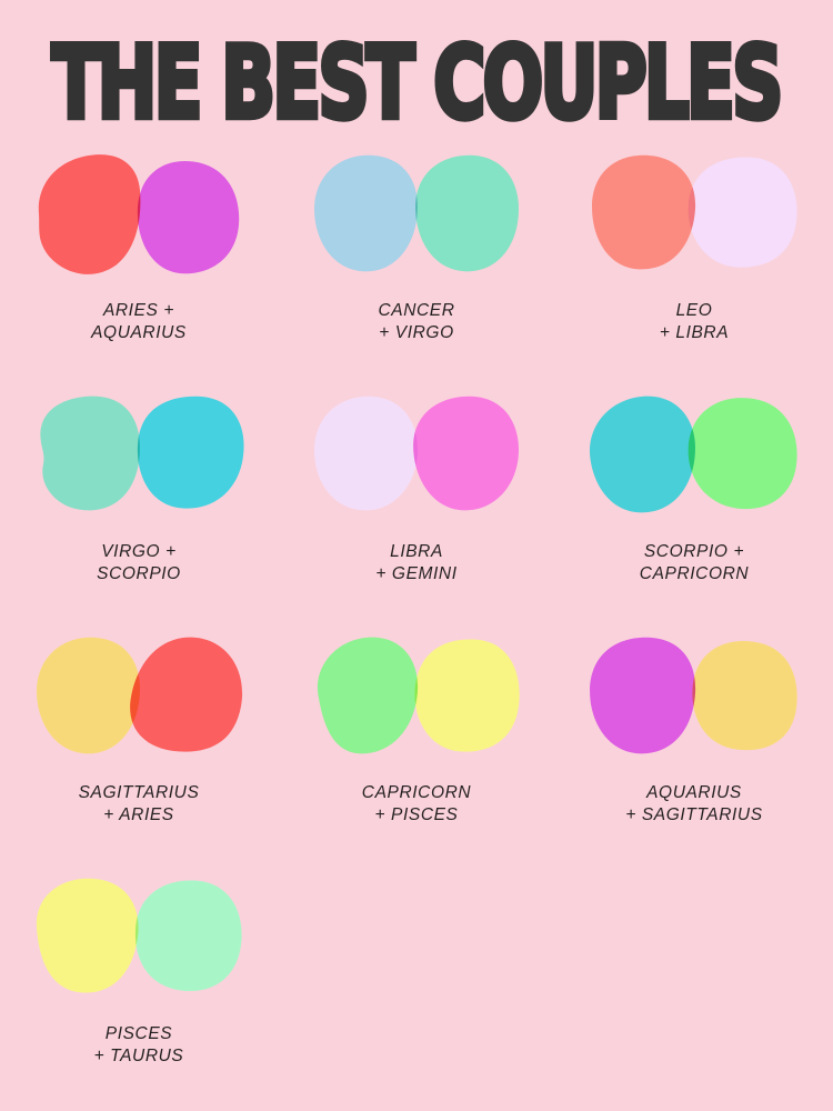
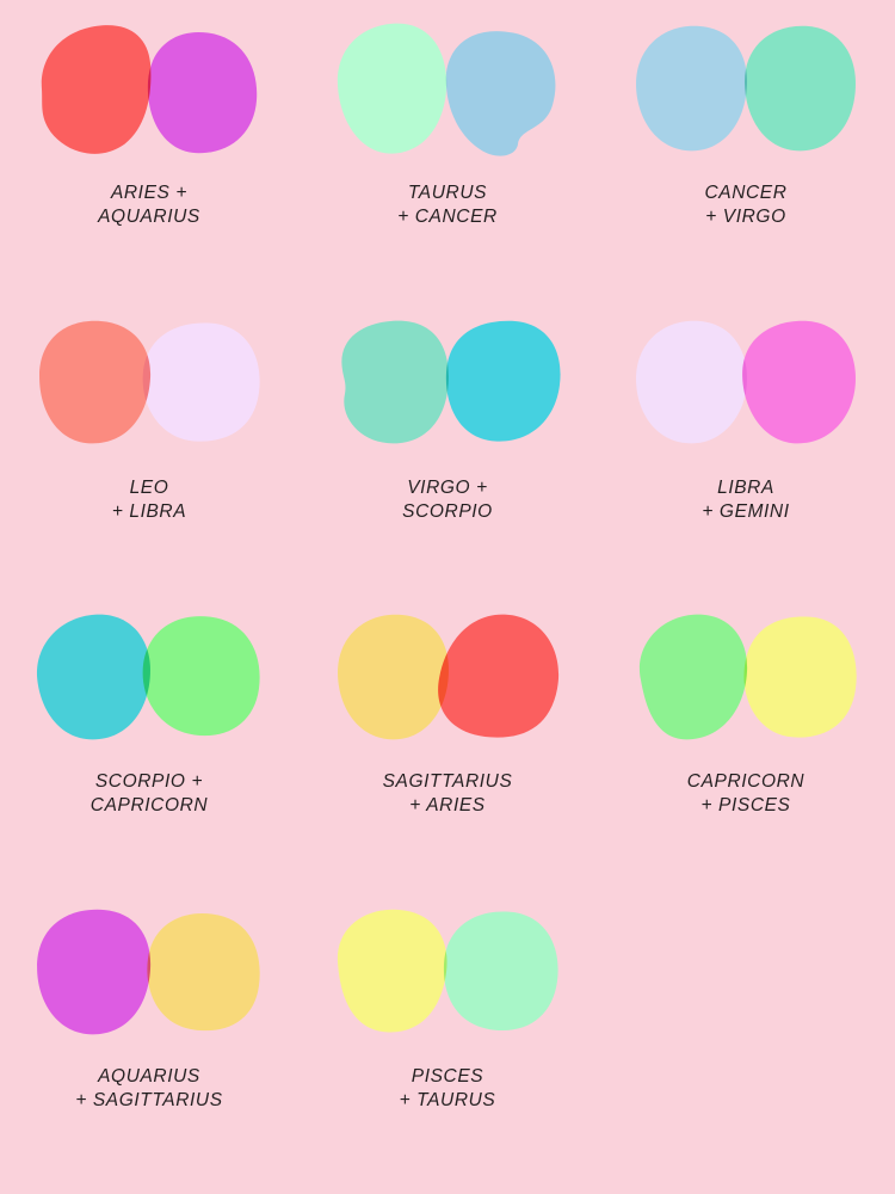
- THE BEST COUPLES
  ARIES +
  AQUARIUS
+ TAURUS
+ + CANCER
  CANCER
  + VIRGO
  LEO
  + LIBRA
  VIRGO +
  SCORPIO
  LIBRA
  + GEMINI
  SCORPIO +
  CAPRICORN
  SAGITTARIUS
  + ARIES
  CAPRICORN
  + PISCES
  AQUARIUS
  + SAGITTARIUS
  PISCES
  + TAURUS
